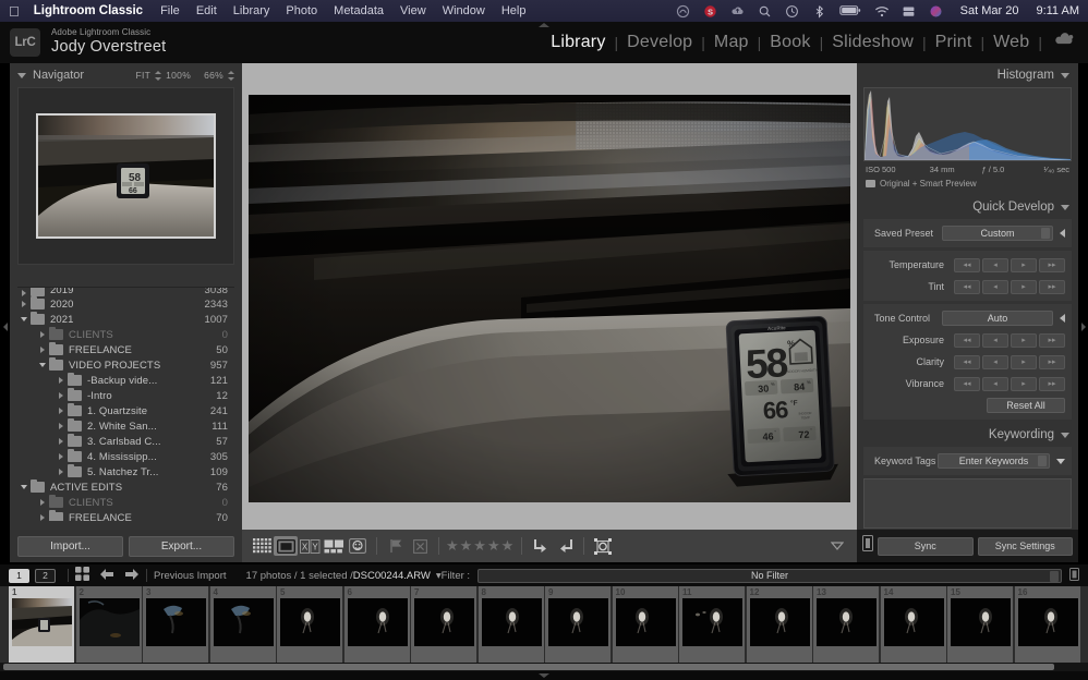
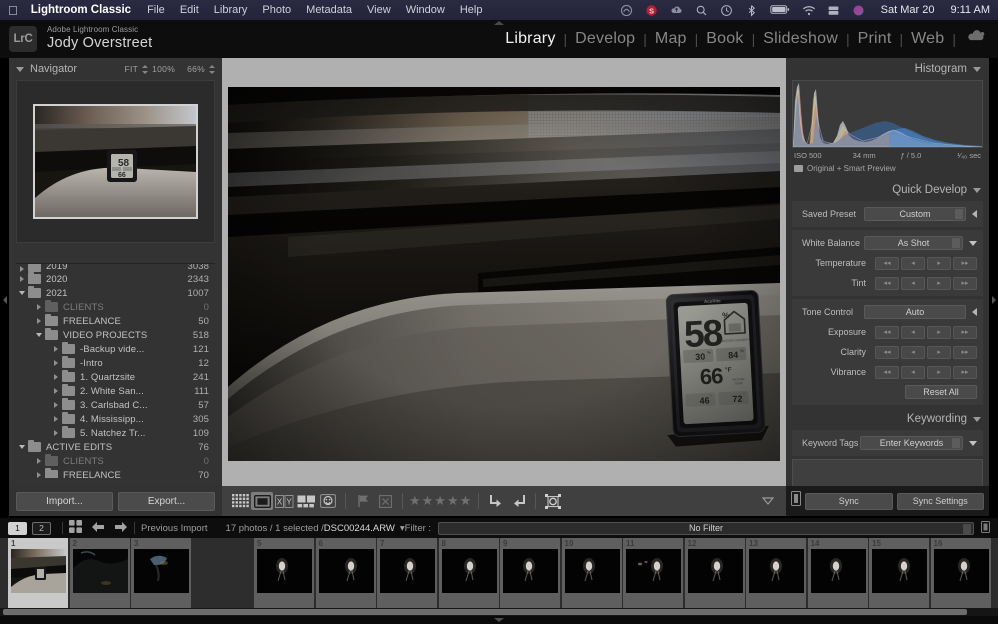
  
  Lightroom Classic
  File
  Edit
  Library
  Photo
  Metadata
  View
  Window
  Help
  S
  Sat Mar 20
  9:11 AM
  LrC
  Adobe Lightroom Classic
  Jody Overstreet
  Library
  |
  Develop
  |
  Map
  |
  Book
  |
  Slideshow
  |
  Print
  |
  Web
  |
  Navigator
  FIT
  100%
  66%
  58
  2019
  3038
  2020
  2343
  2021
  1007
  CLIENTS
  0
  FREELANCE
  50
  VIDEO PROJECTS
- 957
+ 518
  -Backup vide...
  121
  -Intro
  12
  1. Quartzsite
  241
  2. White San...
  111
  3. Carlsbad C...
  57
  4. Mississipp...
  305
  5. Natchez Tr...
  109
  ACTIVE EDITS
  76
  CLIENTS
  0
  FREELANCE
  70
  Histogram
  ISO 500
  34 mm
  ƒ / 5.0
  ¹⁄₄₀ sec
  Original + Smart Preview
  Quick Develop
  Saved Preset
  Custom
+ White Balance
+ As Shot
  Temperature
  Tint
  Tone Control
  Auto
  Exposure
  Clarity
  Vibrance
  Reset All
  Keywording
  Keyword Tags
  Enter Keywords
  Import...
  Export...
  X
  Y
  ★★★★★
  Sync
  Sync Settings
  1
  2
  Previous Import
  17 photos / 1 selected /
  DSC00244.ARW
  ▾
  Filter :
  No Filter
  1
  2
  3
- 4
  5
  6
  7
  8
  9
  10
  11
  12
  13
  14
  15
  16
